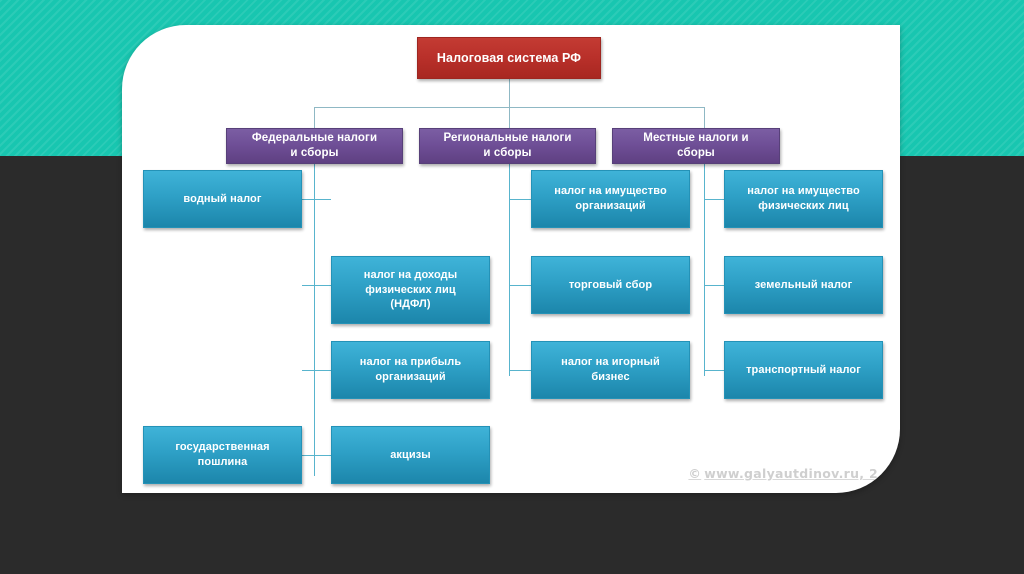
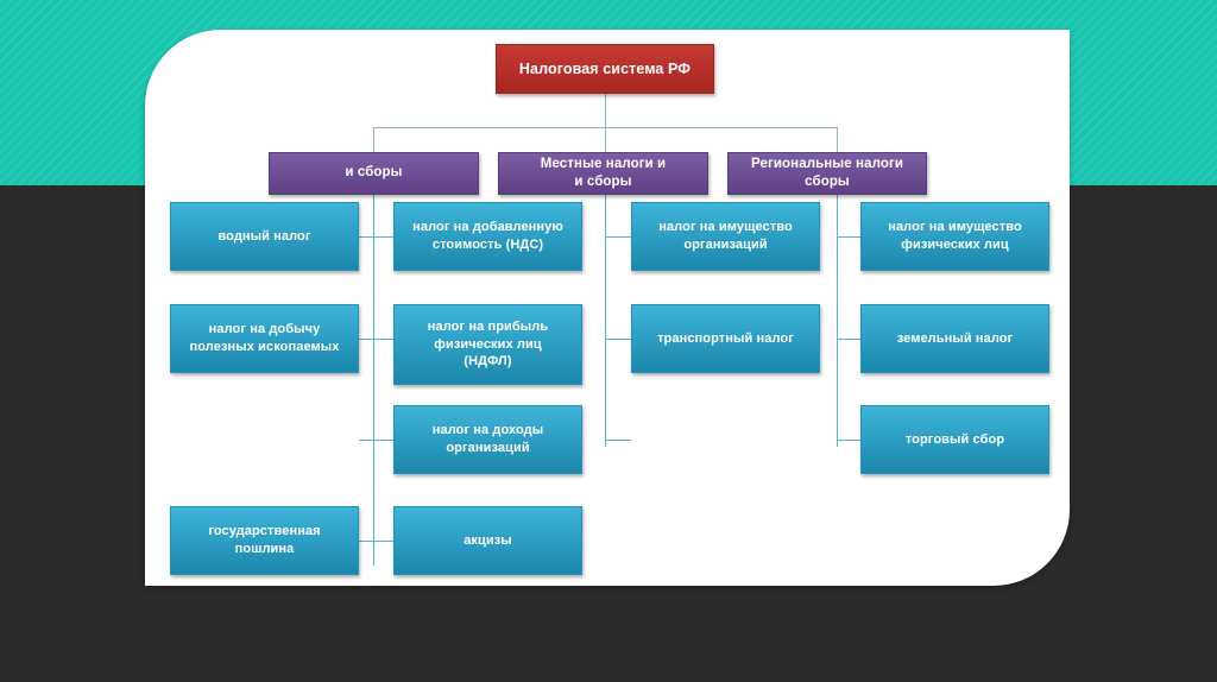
  Налоговая система РФ
- Федеральные налоги
  и сборы
- Региональные налоги
+ Местные налоги и
  и сборы
- Местные налоги и
+ Региональные налоги
  сборы
  водный налог
+ налог на добычу
+ полезных ископаемых
  государственная
  пошлина
+ налог на добавленную
+ стоимость (НДС)
- налог на доходы
+ налог на прибыль
  физических лиц
  (НДФЛ)
- налог на прибыль
+ налог на доходы
  организаций
  акцизы
  налог на имущество
  организаций
- торговый сбор
+ транспортный налог
- налог на игорный
- бизнес
  налог на имущество
  физических лиц
  земельный налог
- транспортный налог
+ торговый сбор
- © www.galyautdinov.ru, 2
